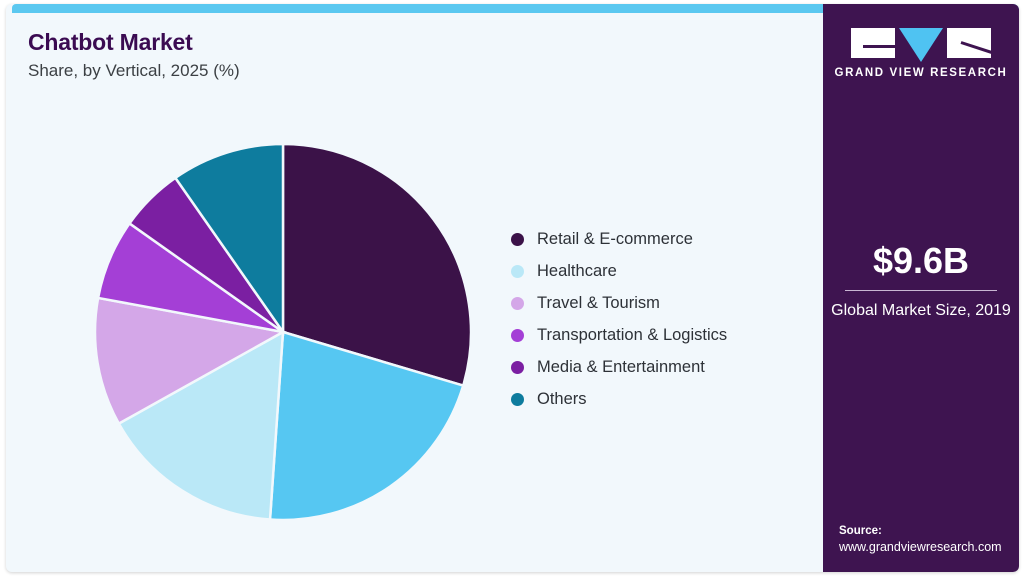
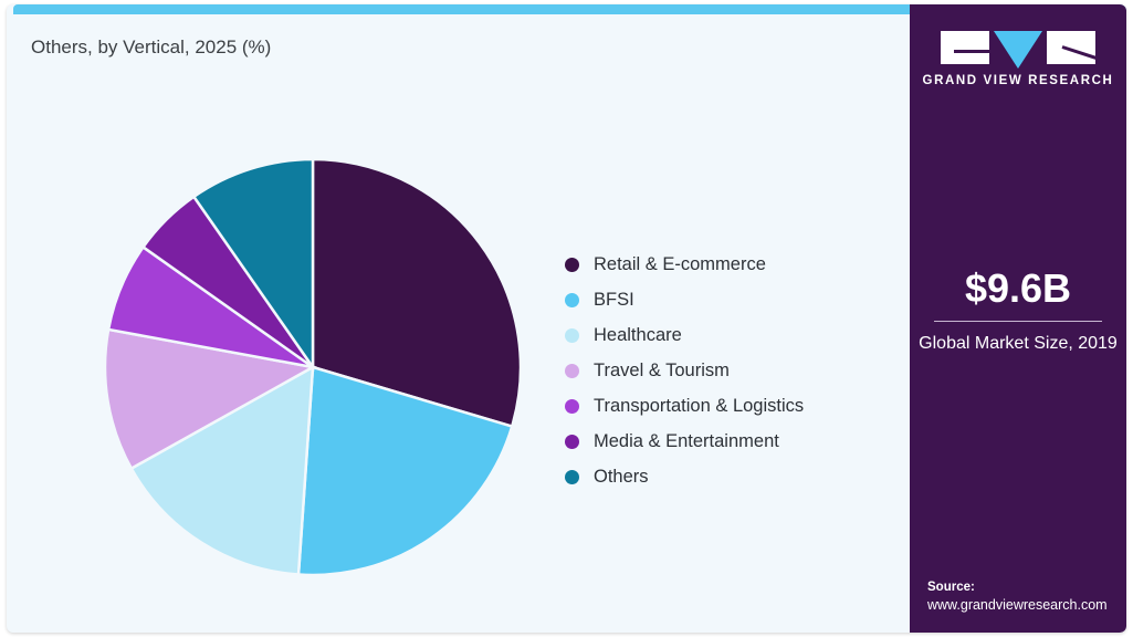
- Chatbot Market
- Share, by Vertical, 2025 (%)
+ Others, by Vertical, 2025 (%)
  Retail & E-commerce
+ BFSI
  Healthcare
  Travel & Tourism
  Transportation & Logistics
  Media & Entertainment
  Others
  GRAND VIEW RESEARCH
  $9.6B
  Global Market Size, 2019
  Source:
  www.grandviewresearch.com
